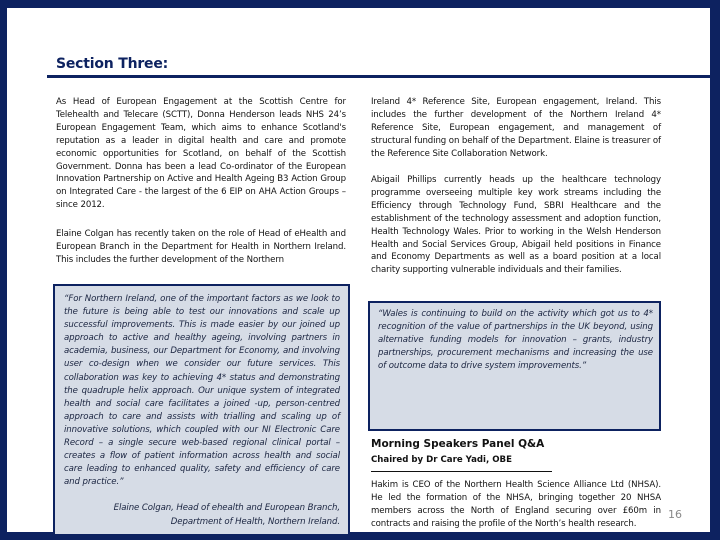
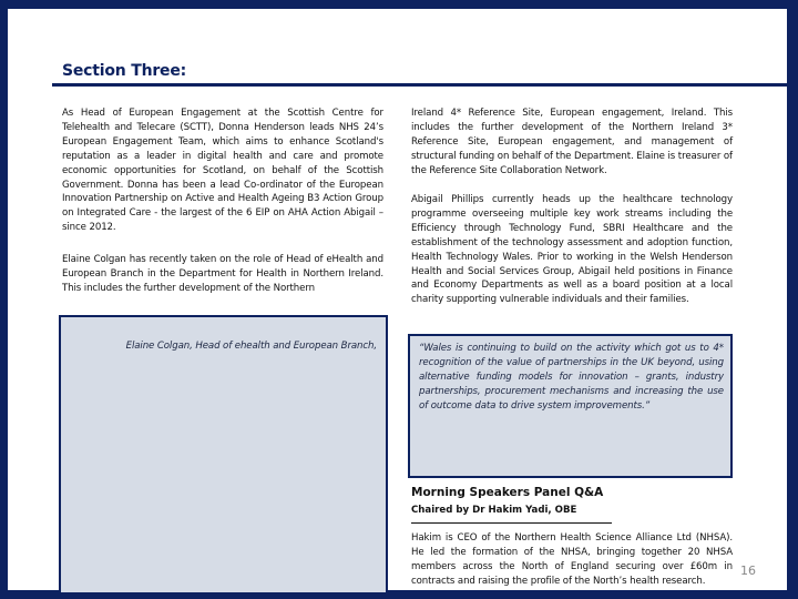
  Section Three:
- As Head of European Engagement at the Scottish Centre for Telehealth and Telecare (SCTT), Donna Henderson leads NHS 24’s European Engagement Team, which aims to enhance Scotland's reputation as a leader in digital health and care and promote economic opportunities for Scotland, on behalf of the Scottish Government. Donna has been a lead Co-ordinator of the European Innovation Partnership on Active and Health Ageing B3 Action Group on Integrated Care - the largest of the 6 EIP on AHA Action Groups – since 2012.
+ As Head of European Engagement at the Scottish Centre for Telehealth and Telecare (SCTT), Donna Henderson leads NHS 24’s European Engagement Team, which aims to enhance Scotland's reputation as a leader in digital health and care and promote economic opportunities for Scotland, on behalf of the Scottish Government. Donna has been a lead Co-ordinator of the European Innovation Partnership on Active and Health Ageing B3 Action Group on Integrated Care - the largest of the 6 EIP on AHA Action Abigail – since 2012.
  Elaine Colgan has recently taken on the role of Head of eHealth and European Branch in the Department for Health in Northern Ireland. This includes the further development of the Northern
- “For Northern Ireland, one of the important factors as we look to the future is being able to test our innovations and scale up successful improvements. This is made easier by our joined up approach to active and healthy ageing, involving partners in academia, business, our Department for Economy, and involving user co-design when we consider our future services. This collaboration was key to achieving 4* status and demonstrating the quadruple helix approach. Our unique system of integrated health and social care facilitates a joined -up, person-centred approach to care and assists with trialling and scaling up of innovative solutions, which coupled with our NI Electronic Care Record – a single secure web-based regional clinical portal – creates a flow of patient information across health and social care leading to enhanced quality, safety and efficiency of care and practice.”
  Elaine Colgan, Head of ehealth and European Branch,
- Department of Health, Northern Ireland.
- Ireland 4* Reference Site, European engagement, Ireland. This includes the further development of the Northern Ireland 4* Reference Site, European engagement, and management of structural funding on behalf of the Department. Elaine is treasurer of the Reference Site Collaboration Network.
+ Ireland 4* Reference Site, European engagement, Ireland. This includes the further development of the Northern Ireland 3* Reference Site, European engagement, and management of structural funding on behalf of the Department. Elaine is treasurer of the Reference Site Collaboration Network.
  Abigail Phillips currently heads up the healthcare technology programme overseeing multiple key work streams including the Efficiency through Technology Fund, SBRI Healthcare and the establishment of the technology assessment and adoption function, Health Technology Wales. Prior to working in the Welsh Henderson Health and Social Services Group, Abigail held positions in Finance and Economy Departments as well as a board position at a local charity supporting vulnerable individuals and their families.
  “Wales is continuing to build on the activity which got us to 4* recognition of the value of partnerships in the UK beyond, using alternative funding models for innovation – grants, industry partnerships, procurement mechanisms and increasing the use of outcome data to drive system improvements.”
  Morning Speakers Panel Q&A
- Chaired by Dr Care Yadi, OBE
+ Chaired by Dr Hakim Yadi, OBE
  Hakim is CEO of the Northern Health Science Alliance Ltd (NHSA). He led the formation of the NHSA, bringing together 20 NHSA members across the North of England securing over £60m in contracts and raising the profile of the North’s health research.
  16
